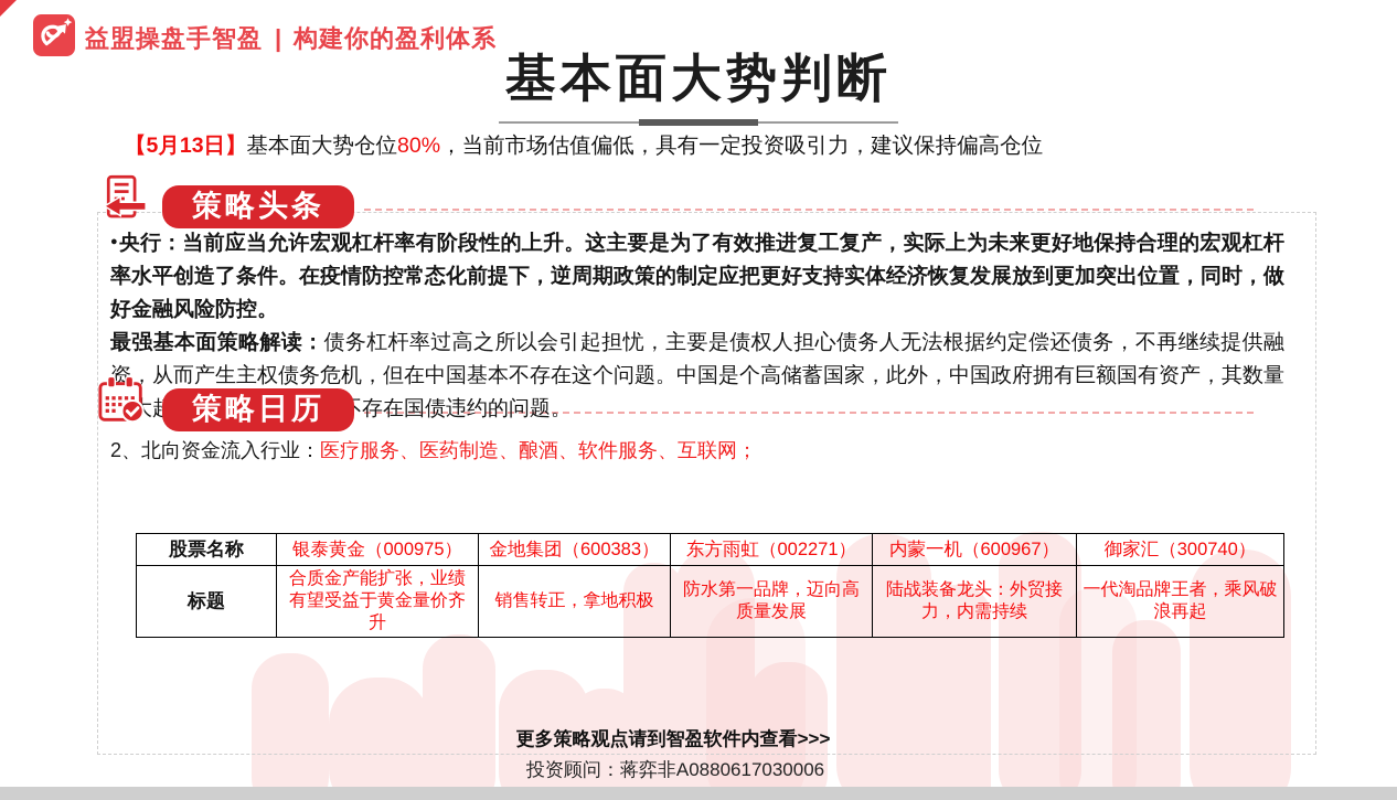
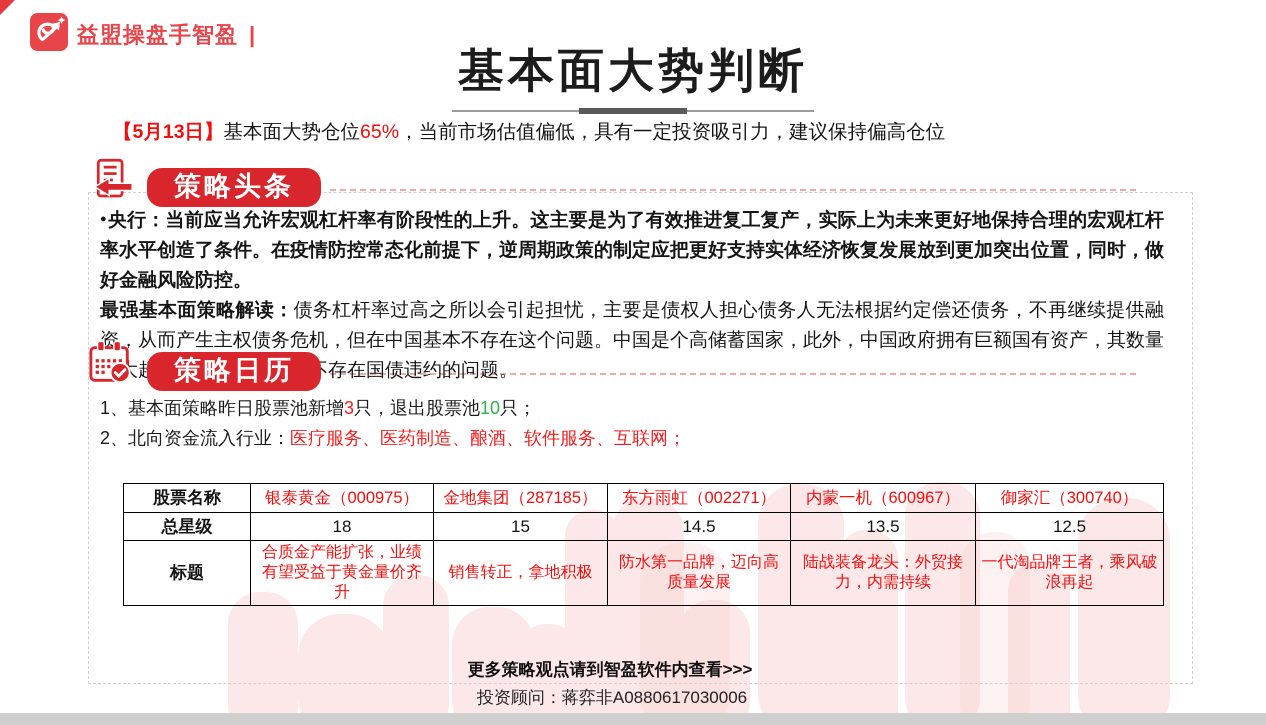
  益盟操盘手智盈
  |
- 构建你的盈利体系
  基本面大势判断
- 【5月13日】基本面大势仓位80%，当前市场估值偏低，具有一定投资吸引力，建议保持偏高仓位
+ 【5月13日】基本面大势仓位65%，当前市场估值偏低，具有一定投资吸引力，建议保持偏高仓位
  策略头条
  ●央行：当前应当允许宏观杠杆率有阶段性的上升。这主要是为了有效推进复工复产，实际上为未来更好地保持合理的宏观杠杆率水平创造了条件。在疫情防控常态化前提下，逆周期政策的制定应把更好支持实体经济恢复发展放到更加突出位置，同时，做好金融风险防控。
  最强基本面策略解读：债务杠杆率过高之所以会引起担忧，主要是债权人担心债务人无法根据约定偿还债务，不再继续提供融资，从而产生主权债务危机，但在中国基本不存在这个问题。中国是个高储蓄国家，此外，中国政府拥有巨额国有资产，其数量存在国债违约的问题。
  策略日历
+ 1、基本面策略昨日股票池新增3只，退出股票池10只；
  2、北向资金流入行业：医疗服务、医药制造、酿酒、软件服务、互联网；
- 股票名称	银泰黄金（000975）	金地集团（600383）	东方雨虹（002271）	内蒙一机（600967）	御家汇（300740）
+ 股票名称	银泰黄金（000975）	金地集团（287185）	东方雨虹（002271）	内蒙一机（600967）	御家汇（300740）
+ 总星级	18	15	14.5	13.5	12.5
  标题	合质金产能扩张，业绩有望受益于黄金量价齐升	销售转正，拿地积极	防水第一品牌，迈向高质量发展	陆战装备龙头：外贸接力，内需持续	一代淘品牌王者，乘风破浪再起
  更多策略观点请到智盈软件内查看>>>
  投资顾问：蒋弈非A0880617030006
